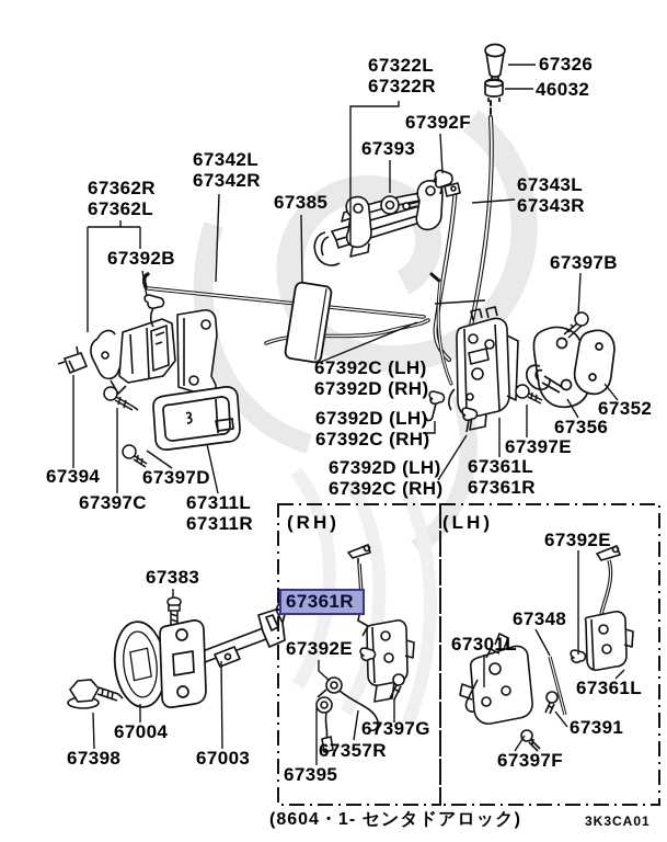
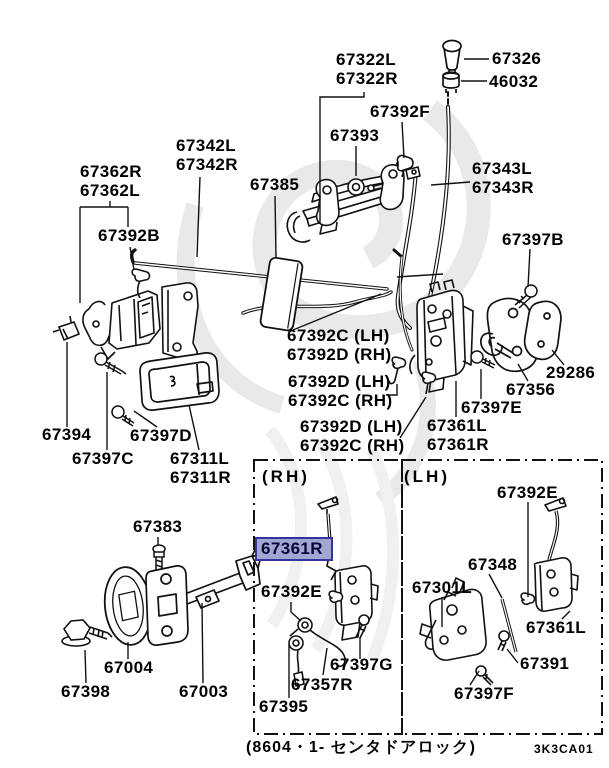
  67322L
  67322R
  67326
  46032
  67392F
  67393
  67342L
  67342R
  67385
  67343L
  67343R
  67362R
  67362L
  67392B
  67397B
  67392C (LH)
  67392D (RH)
  67392D (LH)
  67392C (RH)
  67392D (LH)
  67392C (RH)
- 67352
+ 29286
  67356
  67397E
  67361L
  67361R
  67394
  67397D
  67397C
  67311L
  67311R
  67383
  67004
  67398
  67003
  (RH)
  67361R
  67392E
  67397G
  67357R
  67395
  (LH)
  67392E
  67348
  67301L
  67361L
  67391
  67397F
  (8604・1- センタドアロック)
  3K3CA01
